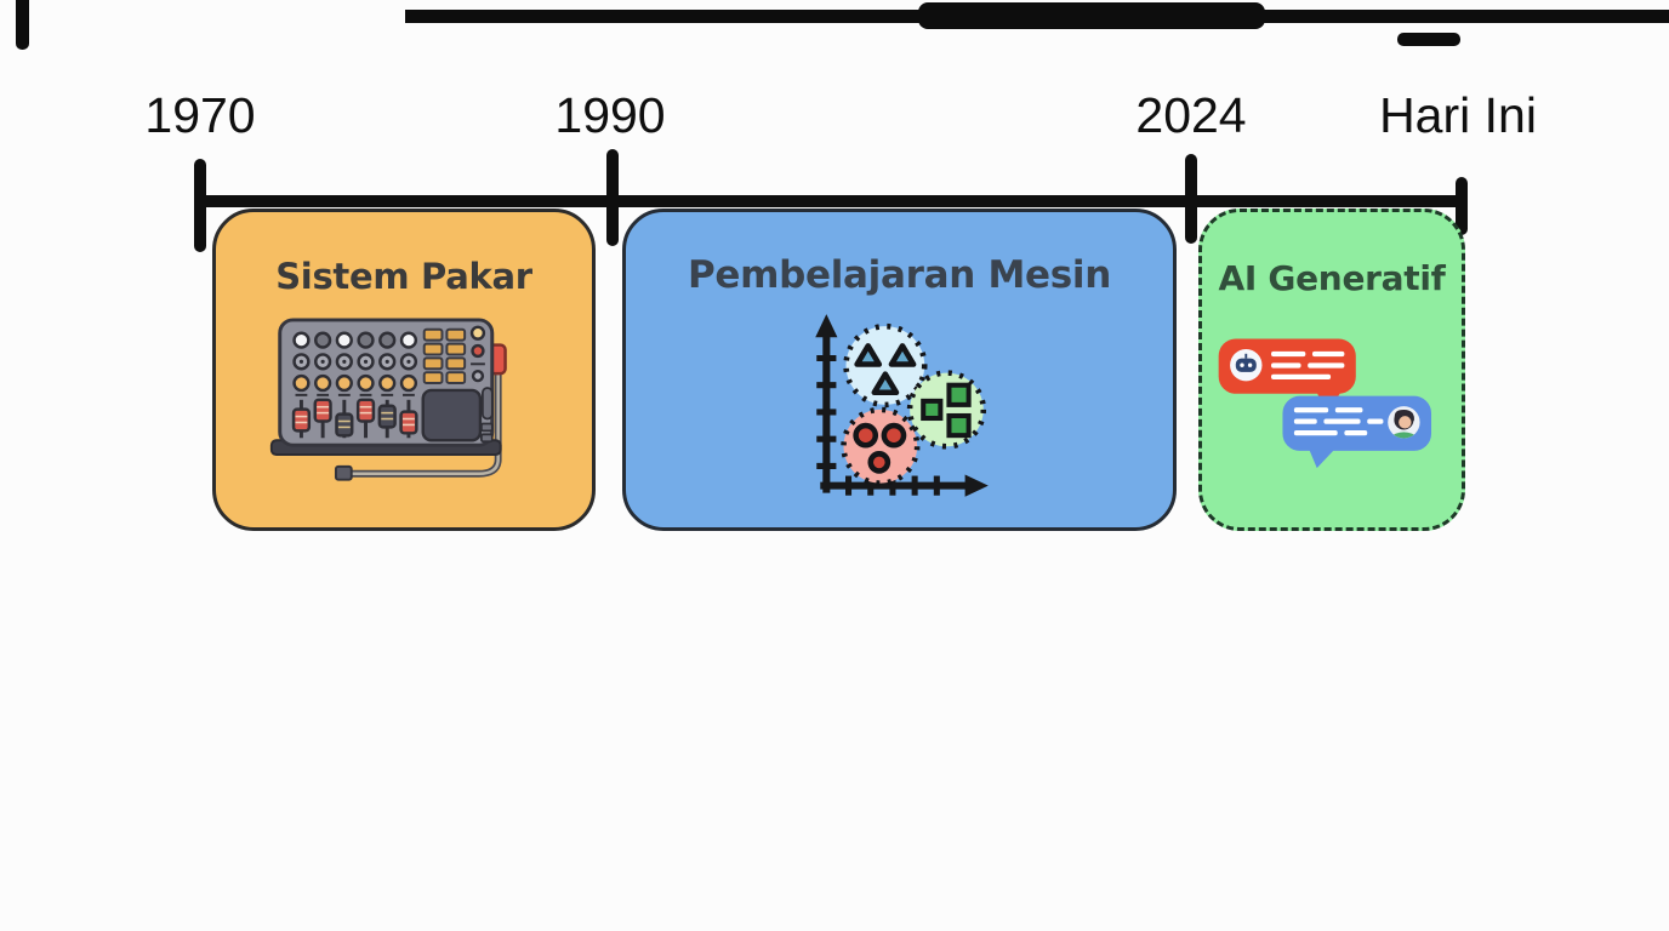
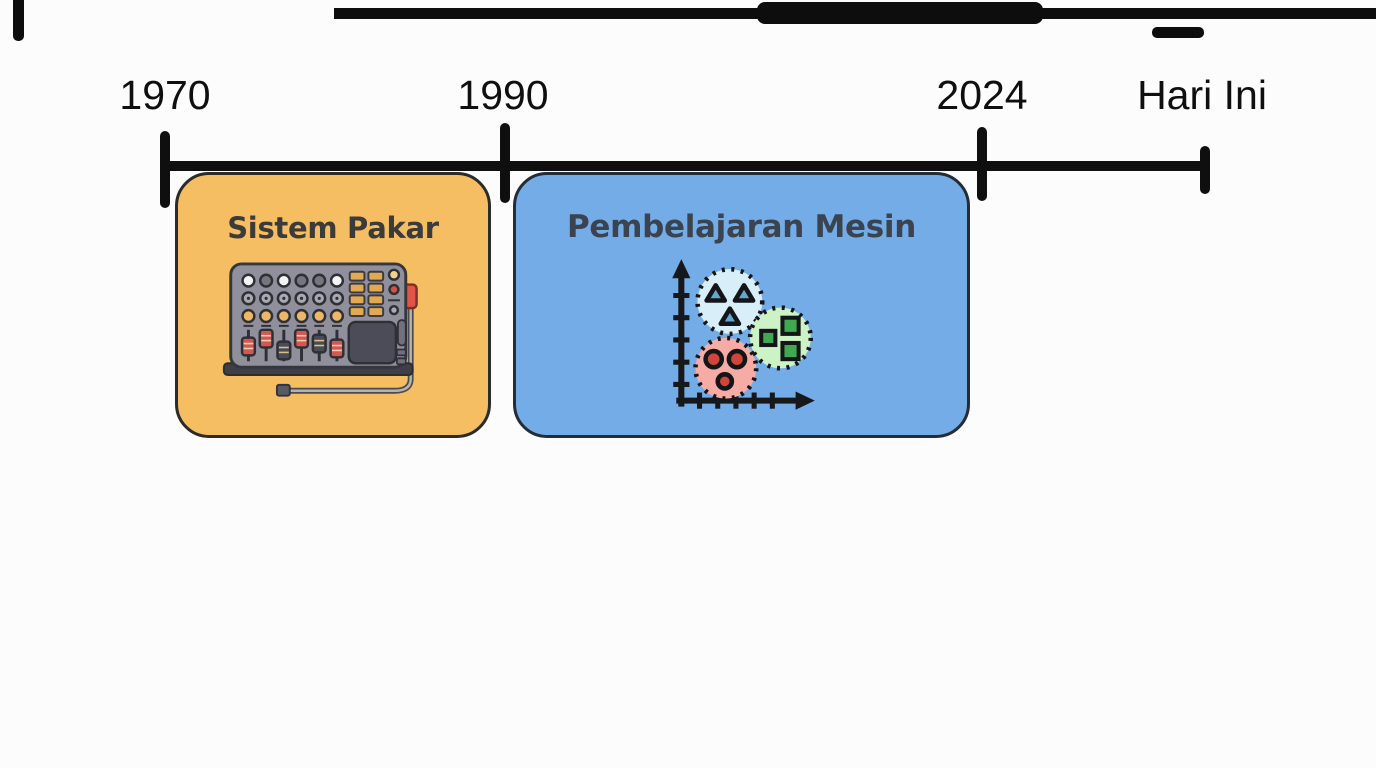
  1970
  1990
  2024
  Hari Ini
  Sistem Pakar
  Pembelajaran Mesin
- AI Generatif
